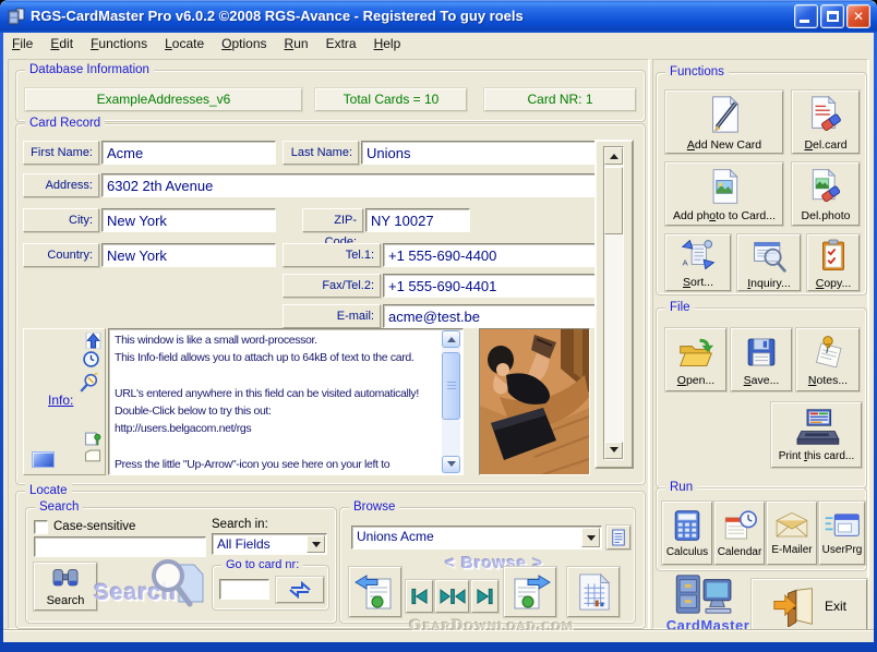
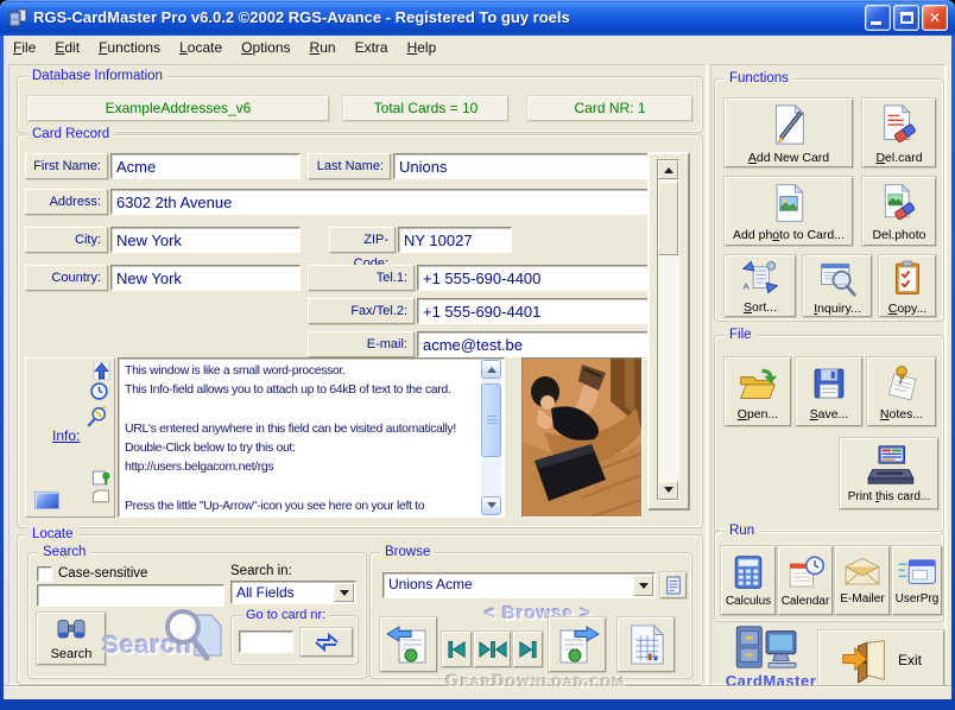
- RGS-CardMaster Pro v6.0.2 ©2008 RGS-Avance - Registered To guy roels
+ RGS-CardMaster Pro v6.0.2 ©2002 RGS-Avance - Registered To guy roels
  ✕
  File Edit Functions Locate Options Run Extra Help
  Database Information
  ExampleAddresses_v6
  Total Cards = 10
  Card NR: 1
  Card Record
  First Name:
  Acme
  Last Name:
  Unions
  Address:
  6302 2th Avenue
  City:
  New York
  ZIP-Code:
  NY 10027
  Country:
  New York
  Tel.1:
  +1 555-690-4400
  Fax/Tel.2:
  +1 555-690-4401
  E-mail:
  acme@test.be
  Info:
  This window is like a small word-processor.
  This Info-field allows you to attach up to 64kB of text to the card.
  URL's entered anywhere in this field can be visited automatically!
  Double-Click below to try this out:
  http://users.belgacom.net/rgs
  Press the little "Up-Arrow"-icon you see here on your left to
  Locate
  Search
  Case-sensitive
  Search in:
  All Fields
  Search
  Search
  Go to card nr:
  Browse
  Unions Acme
  < Browse >
  Functions
  Add New Card
  Del.card
  Add photo to Card...
  Del.photo
  A
  Sort...
  Inquiry...
  Copy...
  File
  Open...
  Save...
  Notes...
  Print this card...
  Run
  Calculus
  Calendar
  E-Mailer
  UserPrg
  CardMaster
  Exit
  GearDownload.com
